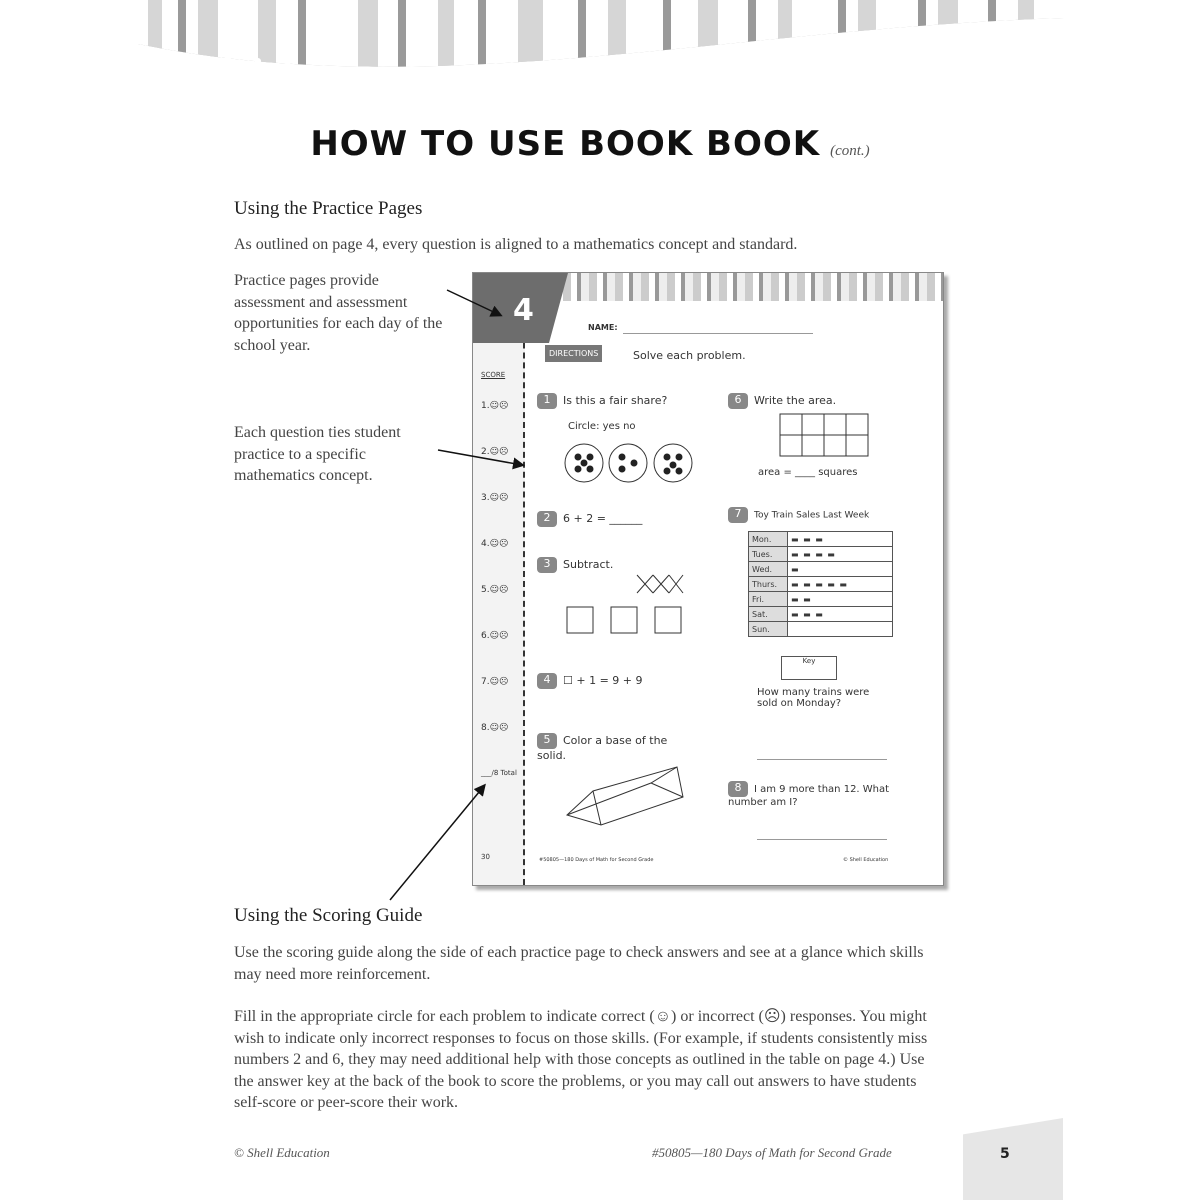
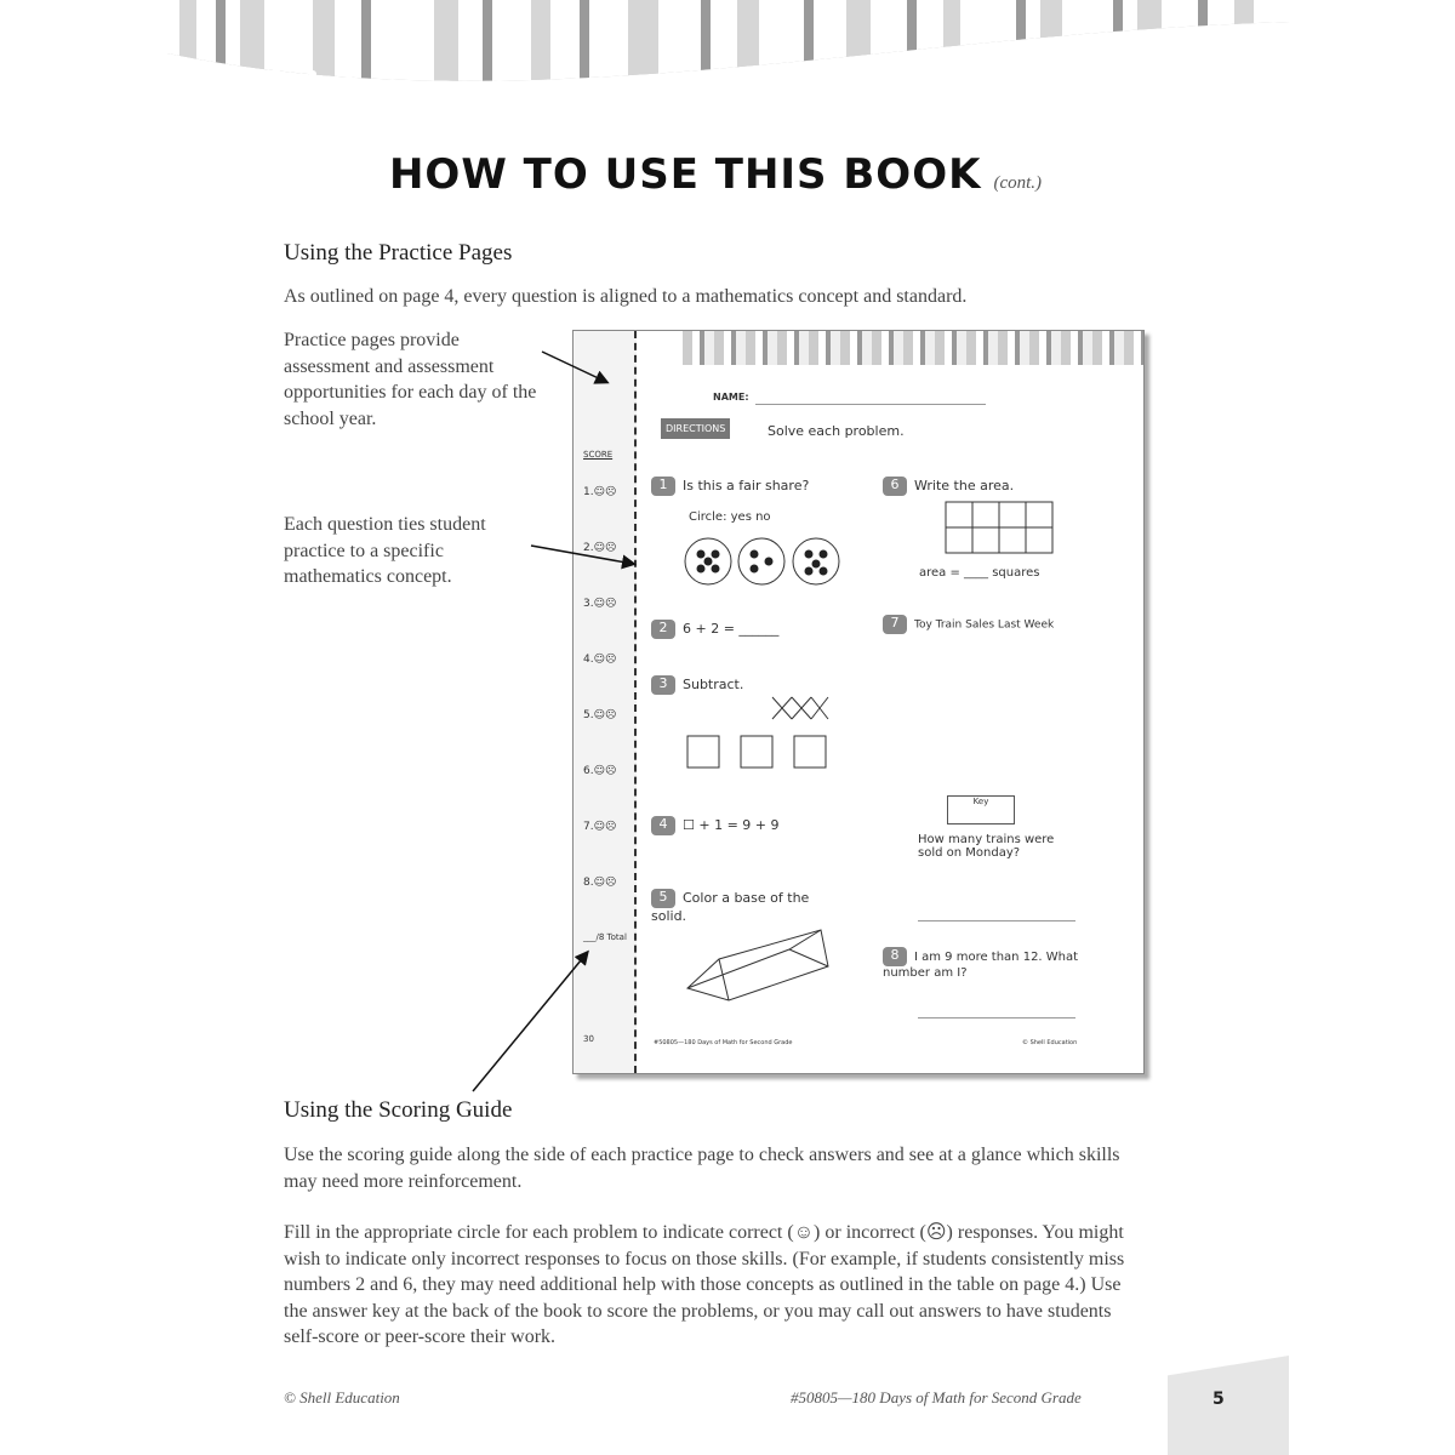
- HOW TO USE BOOK BOOK (cont.)
+ HOW TO USE THIS BOOK (cont.)
  Using the Practice Pages
  As outlined on page 4, every question is aligned to a mathematics concept and standard.
  Practice pages provide assessment and assessment opportunities for each day of the school year.
  Each question ties student practice to a specific mathematics concept.
- 4
  NAME:
  DIRECTIONS
  Solve each problem.
  SCORE
  1.☺☹
  2.☺☹
  3.☺☹
  4.☺☹
  5.☺☹
  6.☺☹
  7.☺☹
  8.☺☹
  ___/8 Total
  30
  1 Is this a fair share?
  Circle: yes no
  2 6 + 2 = ______
  3 Subtract.
  4 ☐ + 1 = 9 + 9
  5 Color a base of the solid.
  6 Write the area.
  area = ____ squares
  7 Toy Train Sales Last Week
- Mon.	▬ ▬ ▬
- Tues.	▬ ▬ ▬ ▬
- Wed.	▬
- Thurs.	▬ ▬ ▬ ▬ ▬
- Fri.	▬ ▬
- Sat.	▬ ▬ ▬
- Sun.
  Key
  How many trains were sold on Monday?
  8 I am 9 more than 12. What number am I?
  Using the Scoring Guide
  Use the scoring guide along the side of each practice page to check answers and see at a glance which skills may need more reinforcement.
  Fill in the appropriate circle for each problem to indicate correct (☺) or incorrect (☹) responses. You might wish to indicate only incorrect responses to focus on those skills. (For example, if students consistently miss numbers 2 and 6, they may need additional help with those concepts as outlined in the table on page 4.) Use the answer key at the back of the book to score the problems, or you may call out answers to have students self-score or peer-score their work.
  © Shell Education
  #50805—180 Days of Math for Second Grade
  5
